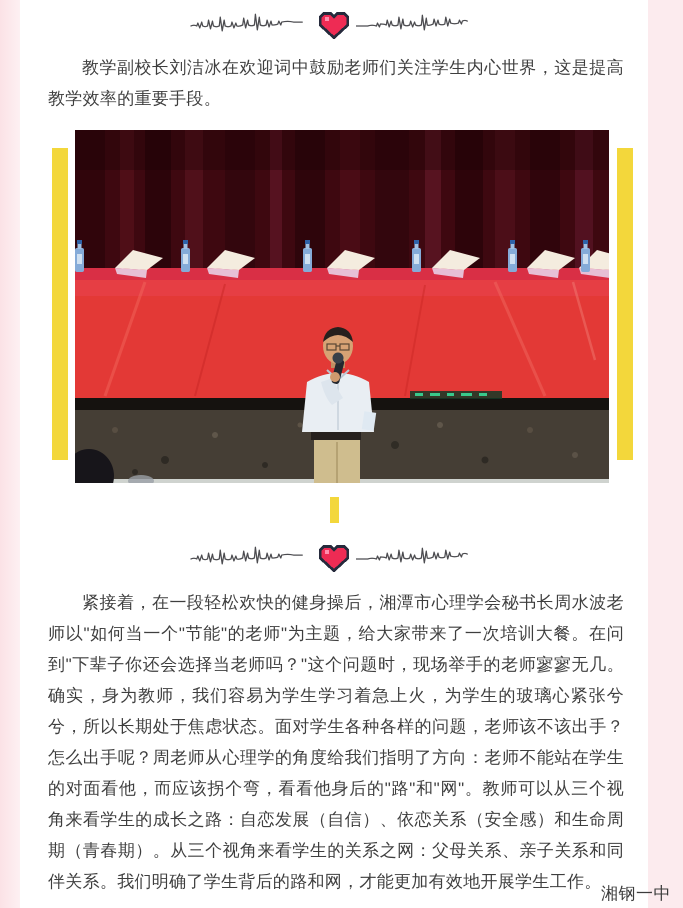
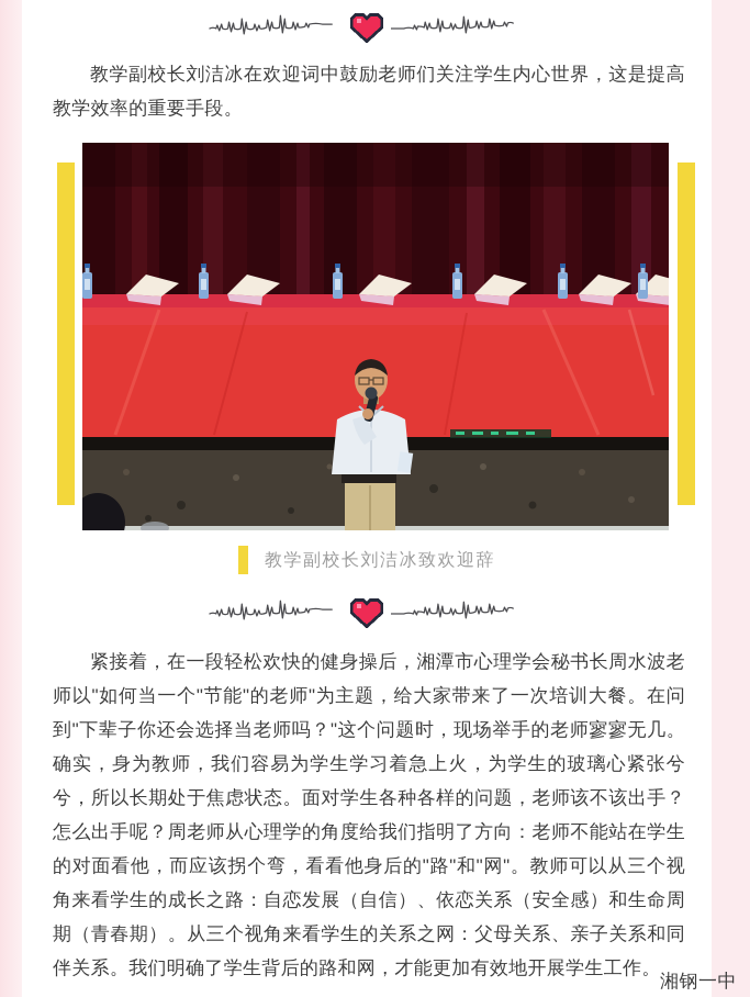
  教学副校长刘洁冰在欢迎词中鼓励老师们关注学生内心世界，这是提高教学效率的重要手段。
+ 教学副校长刘洁冰致欢迎辞
  紧接着，在一段轻松欢快的健身操后，湘潭市心理学会秘书长周水波老师以"如何当一个"节能"的老师"为主题，给大家带来了一次培训大餐。在问到"下辈子你还会选择当老师吗？"这个问题时，现场举手的老师寥寥无几。确实，身为教师，我们容易为学生学习着急上火，为学生的玻璃心紧张兮兮，所以长期处于焦虑状态。面对学生各种各样的问题，老师该不该出手？怎么出手呢？周老师从心理学的角度给我们指明了方向：老师不能站在学生的对面看他，而应该拐个弯，看看他身后的"路"和"网"。教师可以从三个视角来看学生的成长之路：自恋发展（自信）、依恋关系（安全感）和生命周期（青春期）。从三个视角来看学生的关系之网：父母关系、亲子关系和同伴关系。我们明确了学生背后的路和网，才能更加有效地开展学生工作。
  湘钢一中
